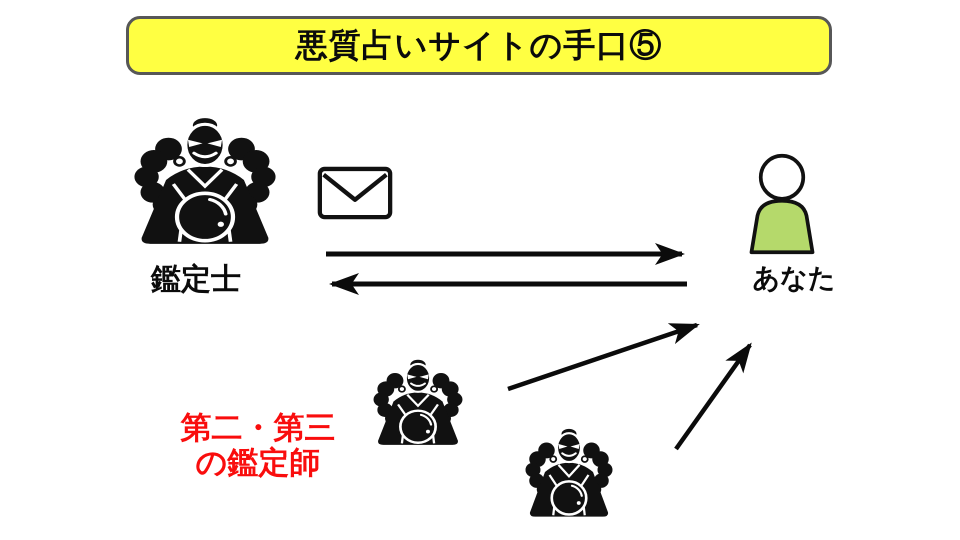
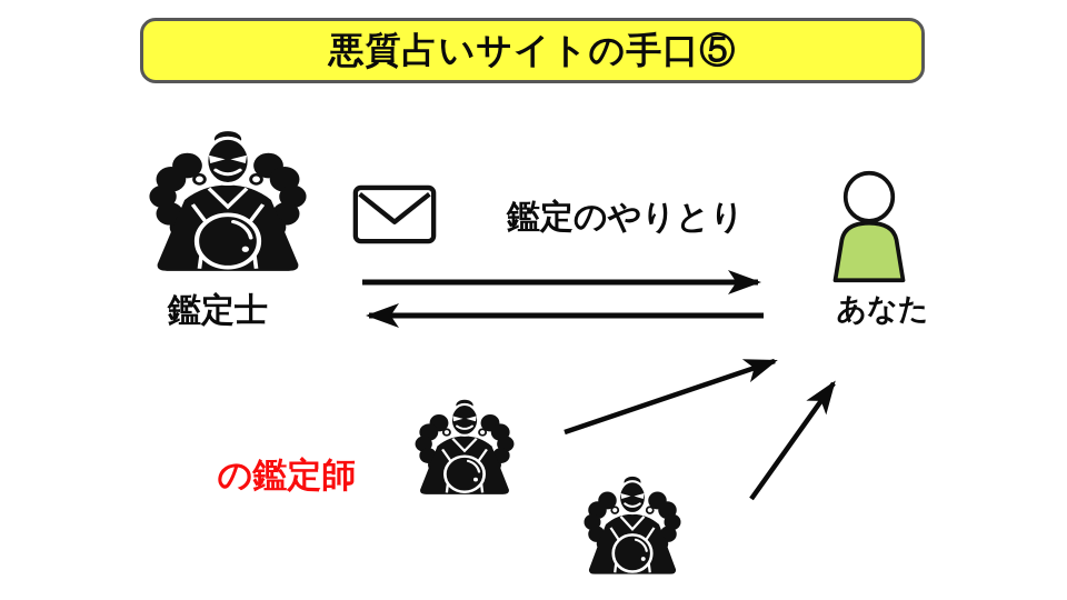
  悪質占いサイトの手口⑤
  鑑定士
+ 鑑定のやりとり
  あなた
- 第二・第三
  の鑑定師
